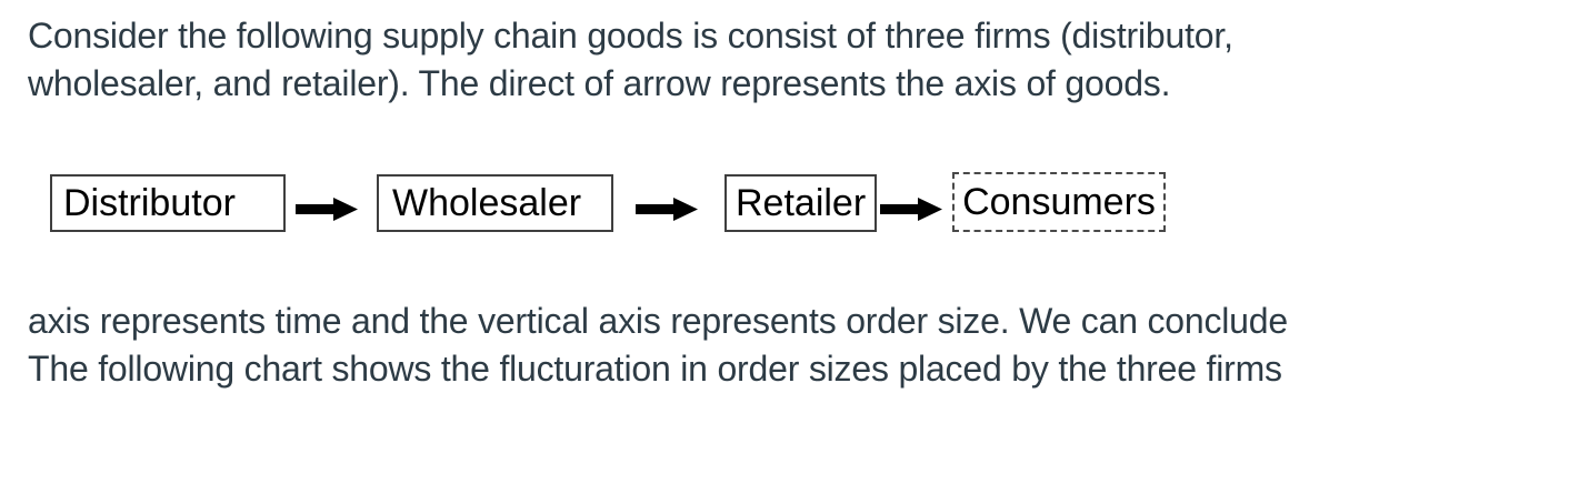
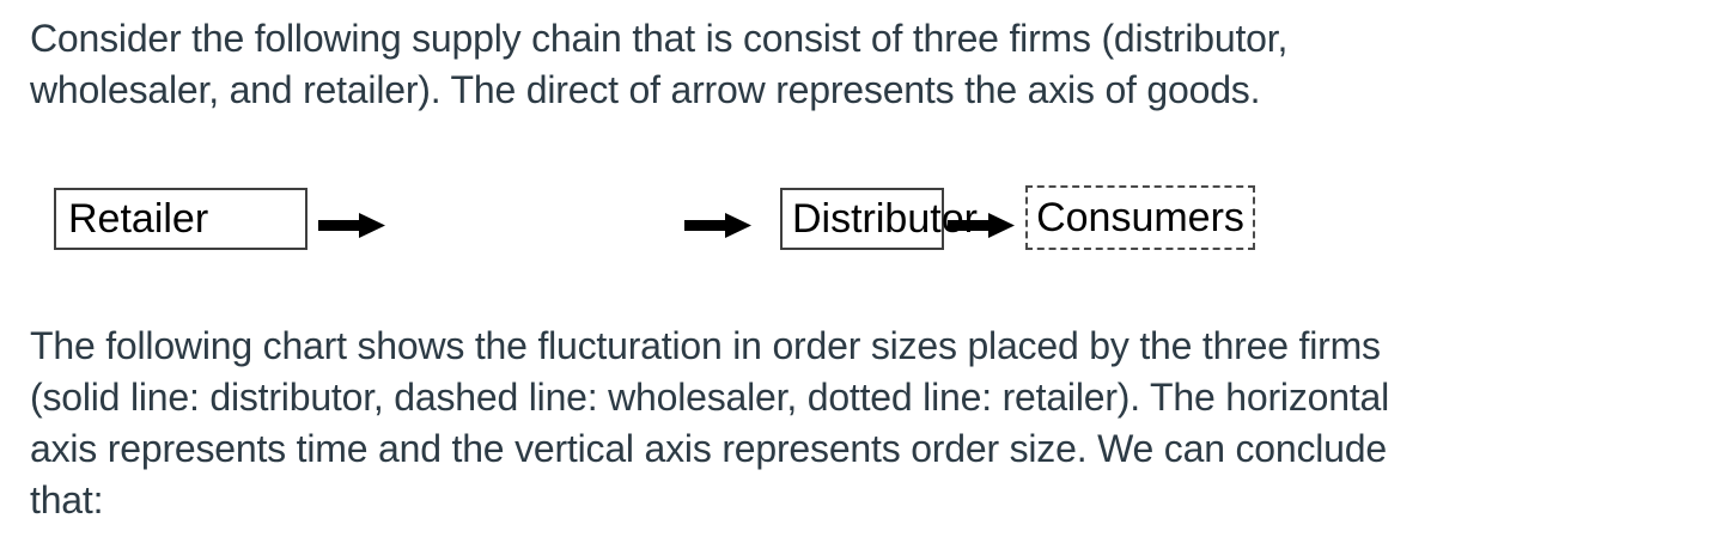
- Consider the following supply chain goods is consist of three firms (distributor,
+ Consider the following supply chain that is consist of three firms (distributor,
  wholesaler, and retailer). The direct of arrow represents the axis of goods.
- Distributor
+ Retailer
- Wholesaler
- Retailer
+ Distributor
  Consumers
- axis represents time and the vertical axis represents order size. We can conclude
+ The following chart shows the flucturation in order sizes placed by the three firms
+ (solid line: distributor, dashed line: wholesaler, dotted line: retailer). The horizontal
- The following chart shows the flucturation in order sizes placed by the three firms
+ axis represents time and the vertical axis represents order size. We can conclude
+ that:
